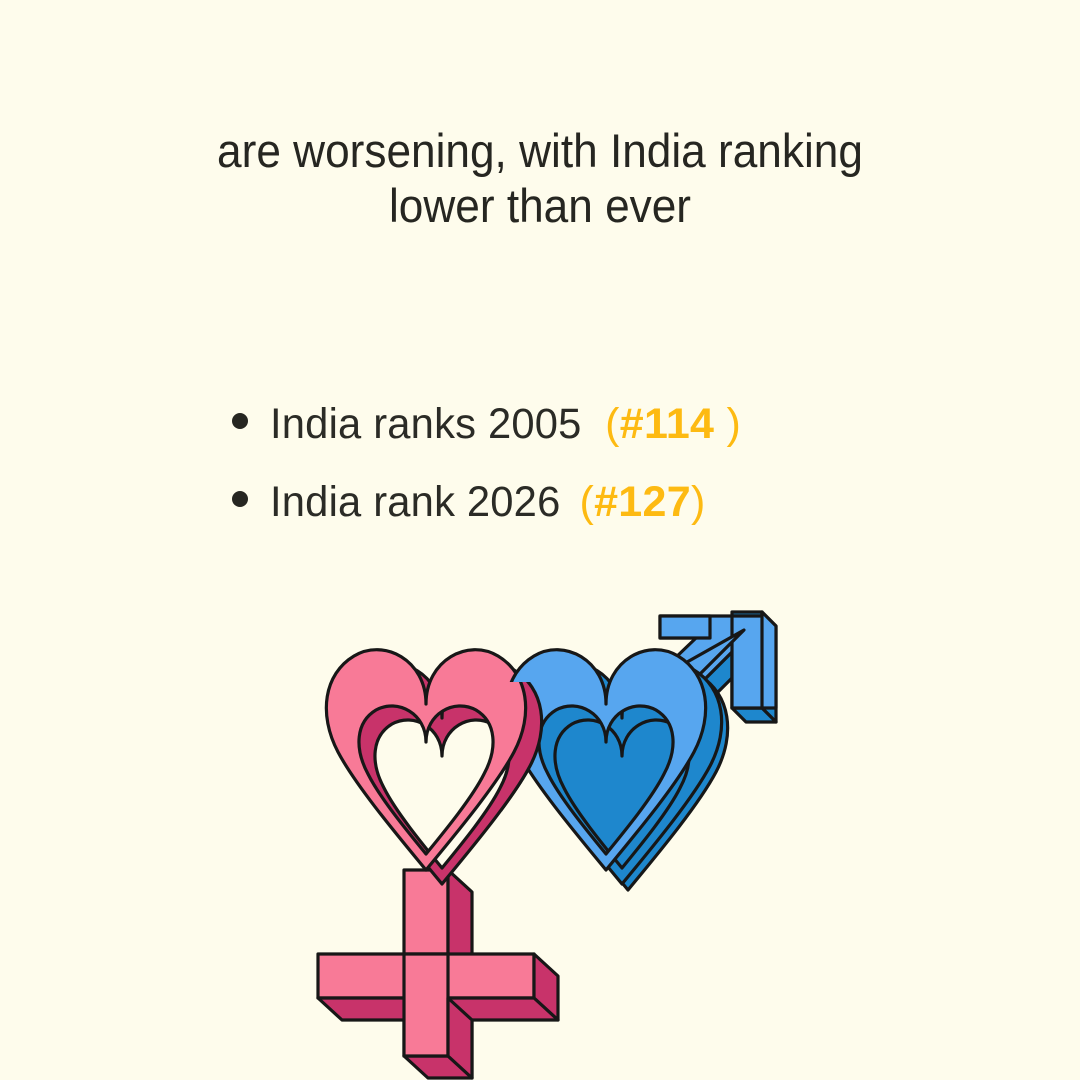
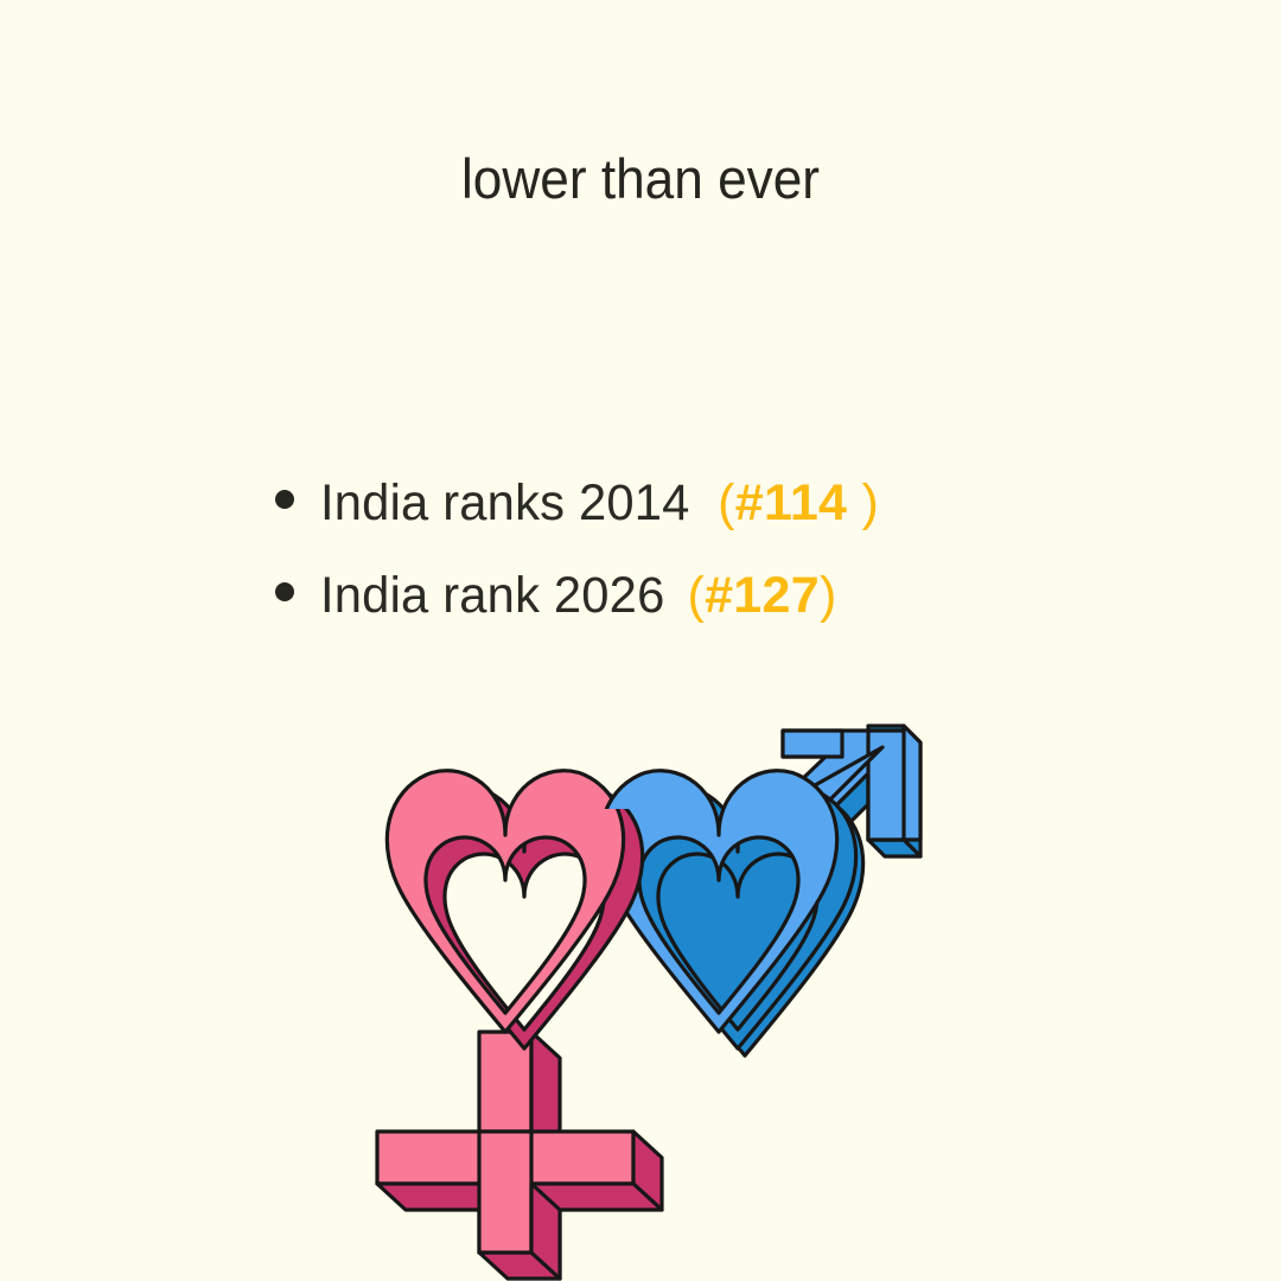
- are worsening, with India ranking
  lower than ever
- India ranks 2005
+ India ranks 2014
  (#114 )
  India rank 2026
  (#127)
